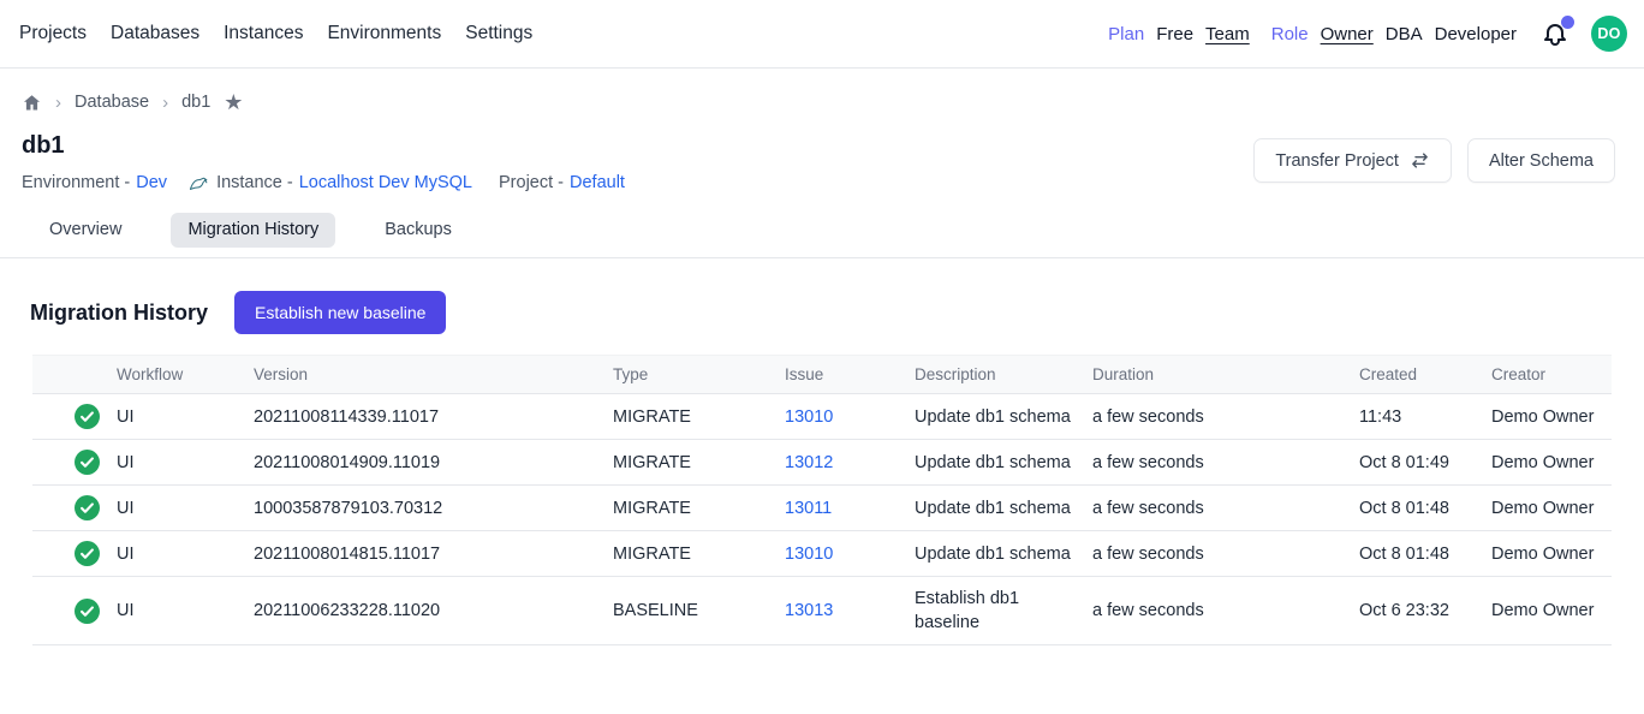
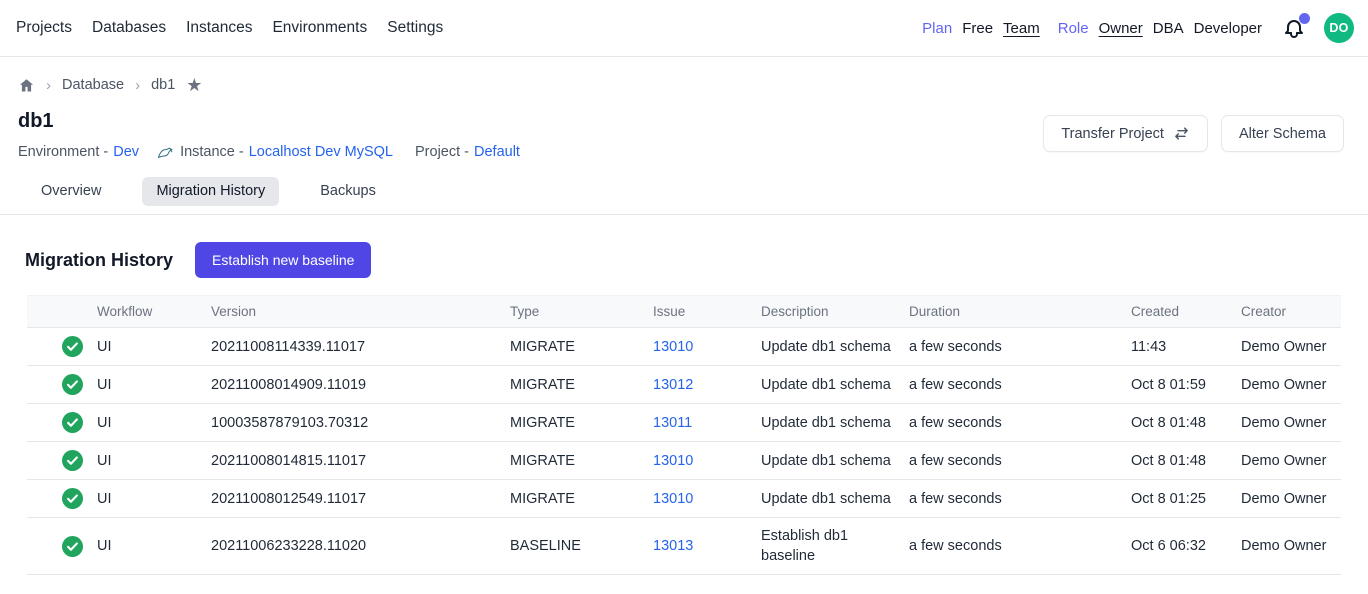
  Projects
  Databases
  Instances
  Environments
  Settings
  Plan
  Free
  Team
  Role
  Owner
  DBA
  Developer
  DO
  ›
  Database
  ›
  db1
  ★
  db1
  Environment -
  Dev
  Instance -
  Localhost Dev MySQL
  Project -
  Default
  Transfer Project
  Alter Schema
  Overview
  Migration History
  Backups
  Migration History
  Establish new baseline
  	Workflow	Version	Type	Issue	Description	Duration	Created	Creator
  	UI	20211008114339.11017	MIGRATE	13010	Update db1 schema	a few seconds	11:43	Demo Owner
- 	UI	20211008014909.11019	MIGRATE	13012	Update db1 schema	a few seconds	Oct 8 01:49	Demo Owner
+ 	UI	20211008014909.11019	MIGRATE	13012	Update db1 schema	a few seconds	Oct 8 01:59	Demo Owner
  	UI	10003587879103.70312	MIGRATE	13011	Update db1 schema	a few seconds	Oct 8 01:48	Demo Owner
  	UI	20211008014815.11017	MIGRATE	13010	Update db1 schema	a few seconds	Oct 8 01:48	Demo Owner
+ 	UI	20211008012549.11017	MIGRATE	13010	Update db1 schema	a few seconds	Oct 8 01:25	Demo Owner
- 	UI	20211006233228.11020	BASELINE	13013	Establish db1 baseline	a few seconds	Oct 6 23:32	Demo Owner
+ 	UI	20211006233228.11020	BASELINE	13013	Establish db1 baseline	a few seconds	Oct 6 06:32	Demo Owner
